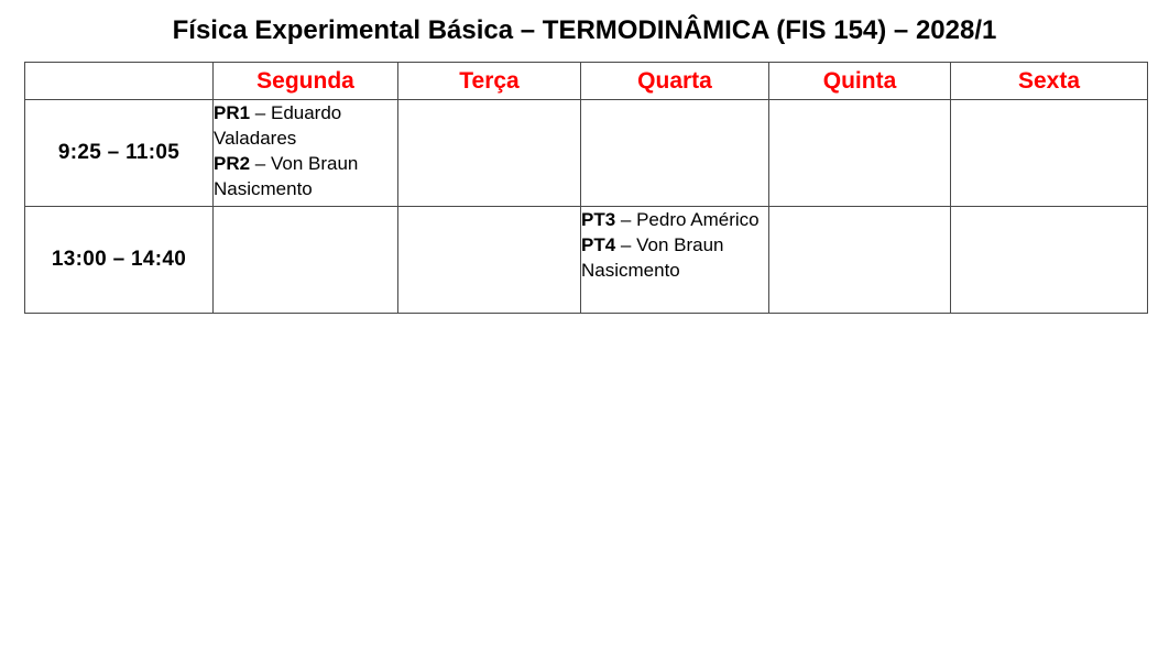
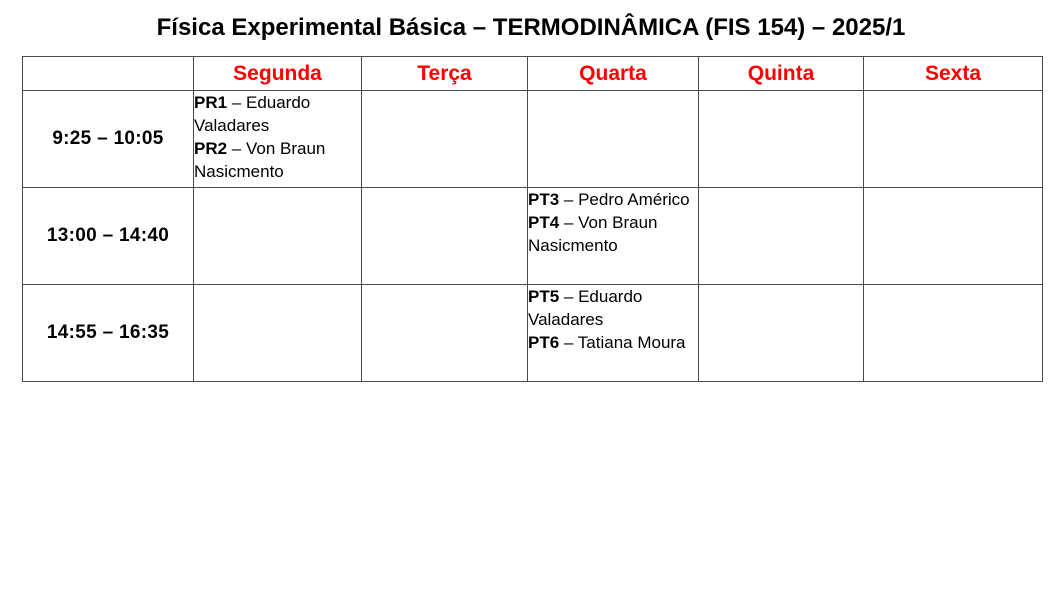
- Física Experimental Básica – TERMODINÂMICA (FIS 154) – 2028/1
+ Física Experimental Básica – TERMODINÂMICA (FIS 154) – 2025/1
  	Segunda	Terça	Quarta	Quinta	Sexta
- 9:25 – 11:05	PR1 – Eduardo Valadares PR2 – Von Braun Nasicmento
+ 9:25 – 10:05	PR1 – Eduardo Valadares PR2 – Von Braun Nasicmento
  13:00 – 14:40			PT3 – Pedro Américo PT4 – Von Braun Nasicmento
+ 14:55 – 16:35			PT5 – Eduardo Valadares PT6 – Tatiana Moura
